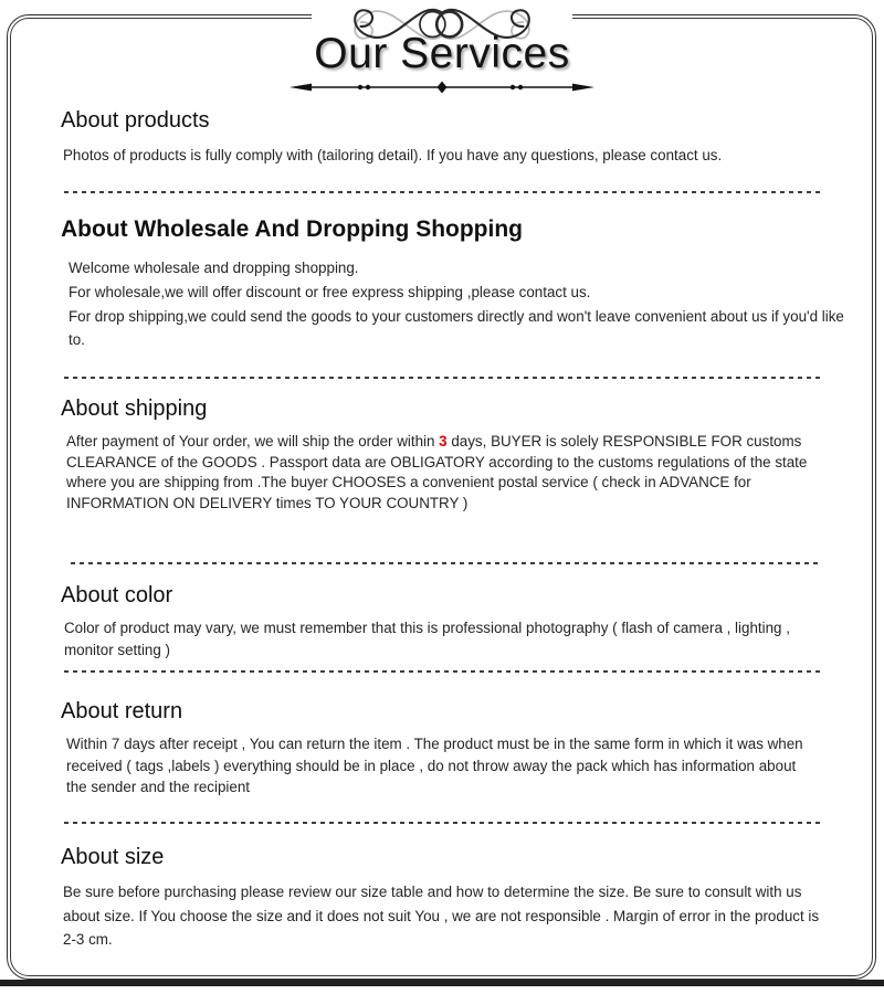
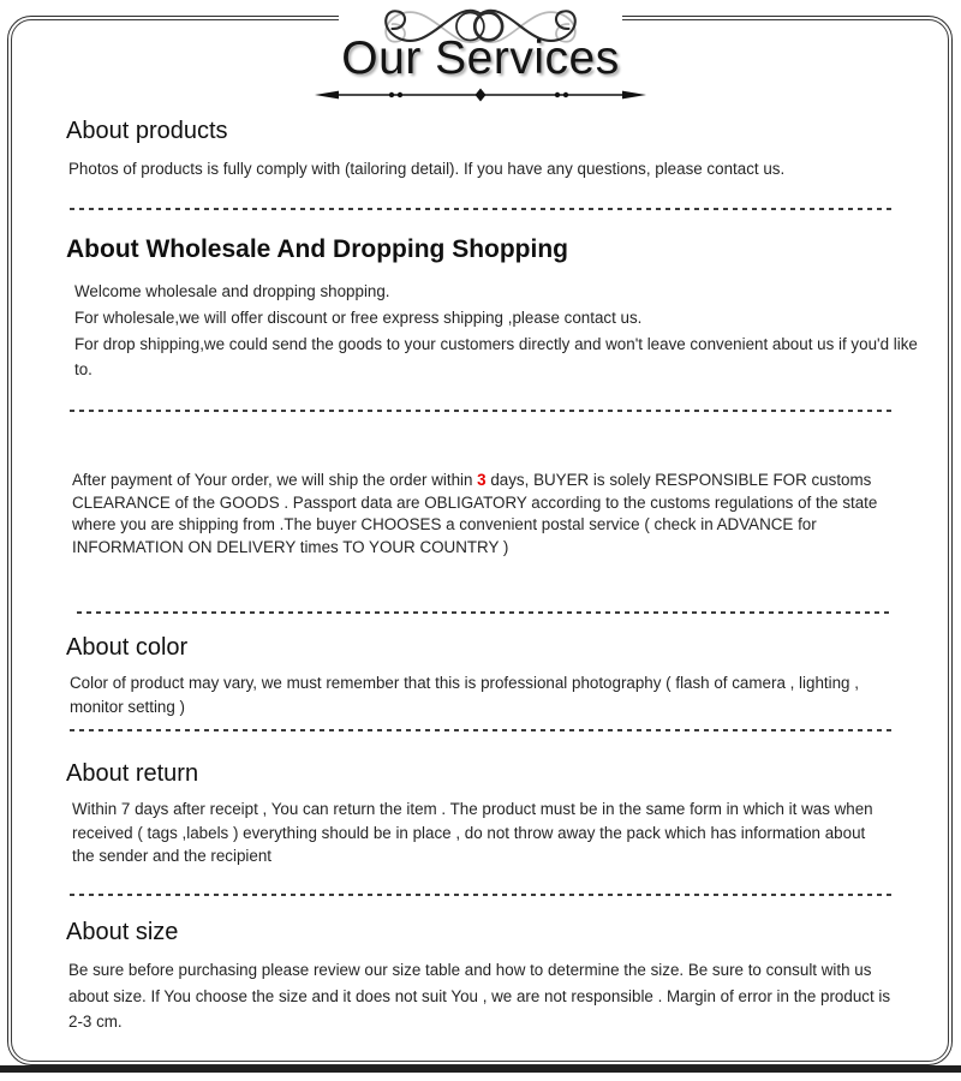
  Our Services
  About products
  Photos of products is fully comply with (tailoring detail). If you have any questions, please contact us.
  About Wholesale And Dropping Shopping
  Welcome wholesale and dropping shopping.
  For wholesale,we will offer discount or free express shipping ,please contact us.
  For drop shipping,we could send the goods to your customers directly and won't leave convenient about us if you'd like to.
- About shipping
  After payment of Your order, we will ship the order within 3 days, BUYER is solely RESPONSIBLE FOR customs CLEARANCE of the GOODS . Passport data are OBLIGATORY according to the customs regulations of the state where you are shipping from .The buyer CHOOSES a convenient postal service ( check in ADVANCE for INFORMATION ON DELIVERY times TO YOUR COUNTRY )
  About color
  Color of product may vary, we must remember that this is professional photography ( flash of camera , lighting , monitor setting )
  About return
  Within 7 days after receipt , You can return the item . The product must be in the same form in which it was when received ( tags ,labels ) everything should be in place , do not throw away the pack which has information about the sender and the recipient
  About size
  Be sure before purchasing please review our size table and how to determine the size. Be sure to consult with us about size. If You choose the size and it does not suit You , we are not responsible . Margin of error in the product is 2-3 cm.
